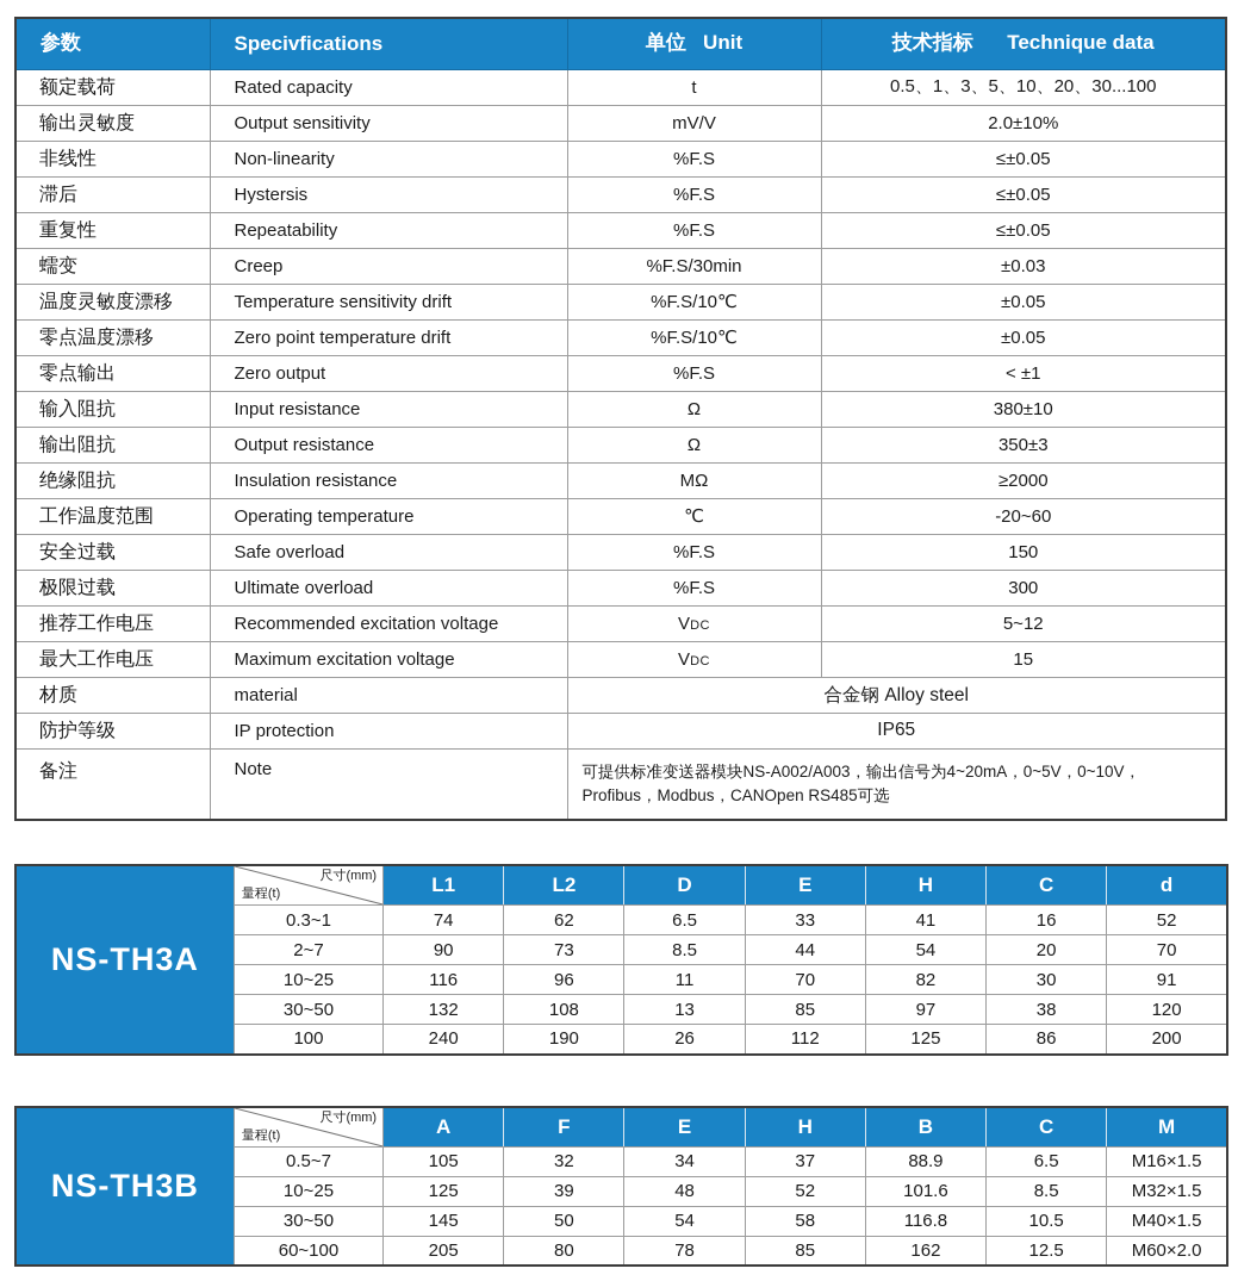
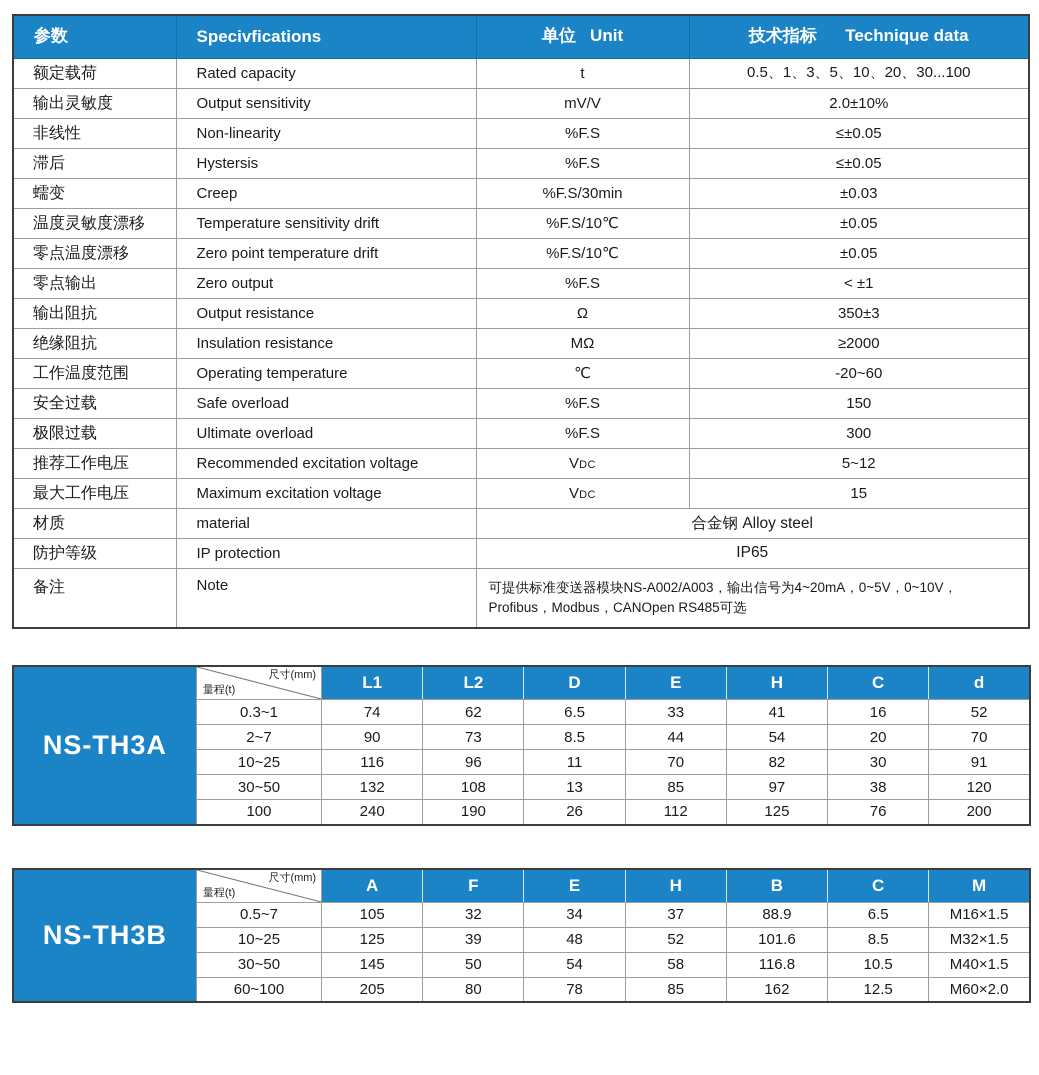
  参数	Specivfications	单位 Unit	技术指标 Technique data
  额定载荷	Rated capacity	t	0.5、1、3、5、10、20、30...100
  输出灵敏度	Output sensitivity	mV/V	2.0±10%
  非线性	Non-linearity	%F.S	≤±0.05
  滞后	Hystersis	%F.S	≤±0.05
- 重复性	Repeatability	%F.S	≤±0.05
  蠕变	Creep	%F.S/30min	±0.03
  温度灵敏度漂移	Temperature sensitivity drift	%F.S/10℃	±0.05
  零点温度漂移	Zero point temperature drift	%F.S/10℃	±0.05
  零点输出	Zero output	%F.S	< ±1
- 输入阻抗	Input resistance	Ω	380±10
  输出阻抗	Output resistance	Ω	350±3
  绝缘阻抗	Insulation resistance	MΩ	≥2000
  工作温度范围	Operating temperature	℃	-20~60
  安全过载	Safe overload	%F.S	150
  极限过载	Ultimate overload	%F.S	300
  推荐工作电压	Recommended excitation voltage	VDC	5~12
  最大工作电压	Maximum excitation voltage	VDC	15
  材质	material	合金钢 Alloy steel
  防护等级	IP protection	IP65
  备注	Note	可提供标准变送器模块NS-A002/A003，输出信号为4~20mA，0~5V，0~10V，Profibus，Modbus，CANOpen RS485可选
  NS-TH3A	尺寸(mm)量程(t)	L1	L2	D	E	H	C	d
  0.3~1	74	62	6.5	33	41	16	52
  2~7	90	73	8.5	44	54	20	70
  10~25	116	96	11	70	82	30	91
  30~50	132	108	13	85	97	38	120
- 100	240	190	26	112	125	86	200
+ 100	240	190	26	112	125	76	200
  NS-TH3B	尺寸(mm)量程(t)	A	F	E	H	B	C	M
  0.5~7	105	32	34	37	88.9	6.5	M16×1.5
  10~25	125	39	48	52	101.6	8.5	M32×1.5
  30~50	145	50	54	58	116.8	10.5	M40×1.5
  60~100	205	80	78	85	162	12.5	M60×2.0
